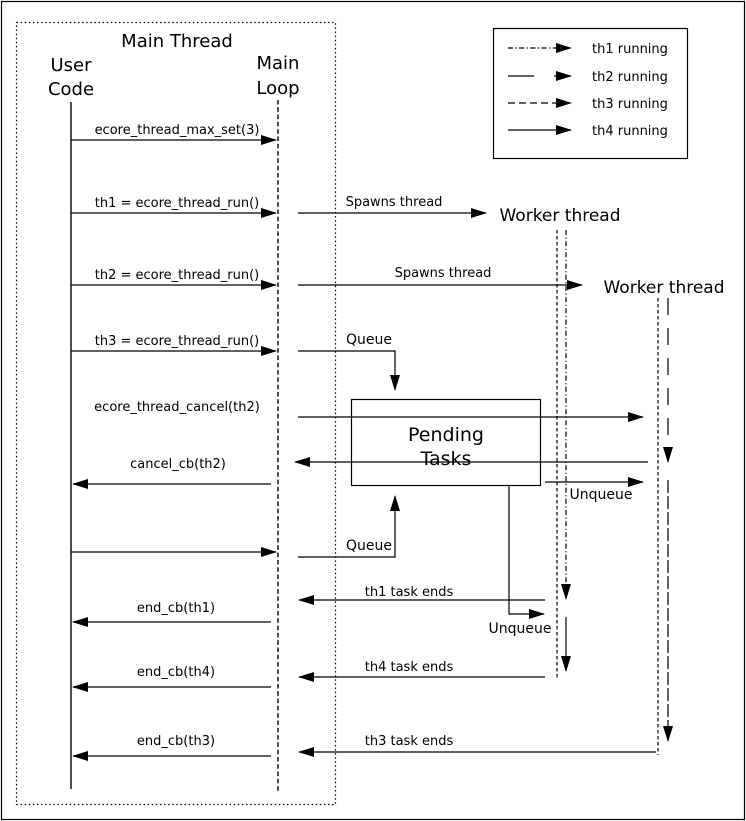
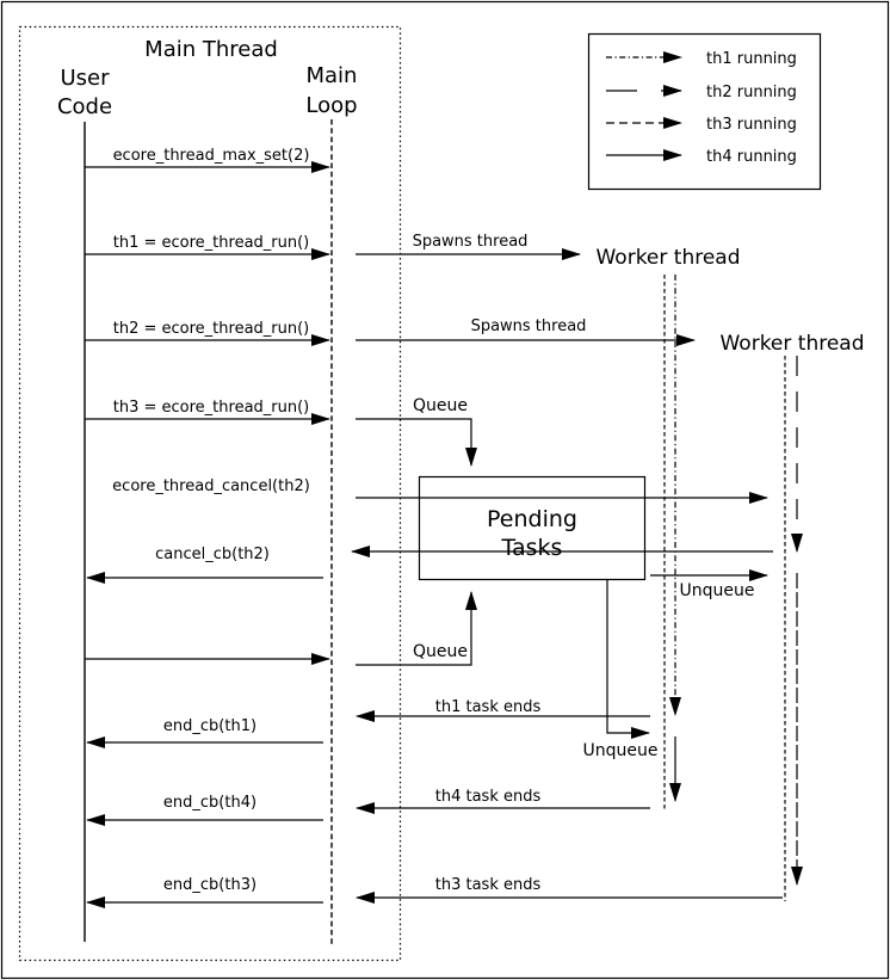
  Main Thread
  User
  Code
  Main
  Loop
  th1 running
  th2 running
  th3 running
  th4 running
  Worker thread
  Worker thread
  Pending
  Tasks
- ecore_thread_max_set(3)
+ ecore_thread_max_set(2)
  th1 = ecore_thread_run()
  th2 = ecore_thread_run()
  th3 = ecore_thread_run()
  ecore_thread_cancel(th2)
  cancel_cb(th2)
  end_cb(th1)
  end_cb(th4)
  end_cb(th3)
  Spawns thread
  Spawns thread
  Queue
  Unqueue
  Unqueue
  Queue
  th1 task ends
  th4 task ends
  th3 task ends
